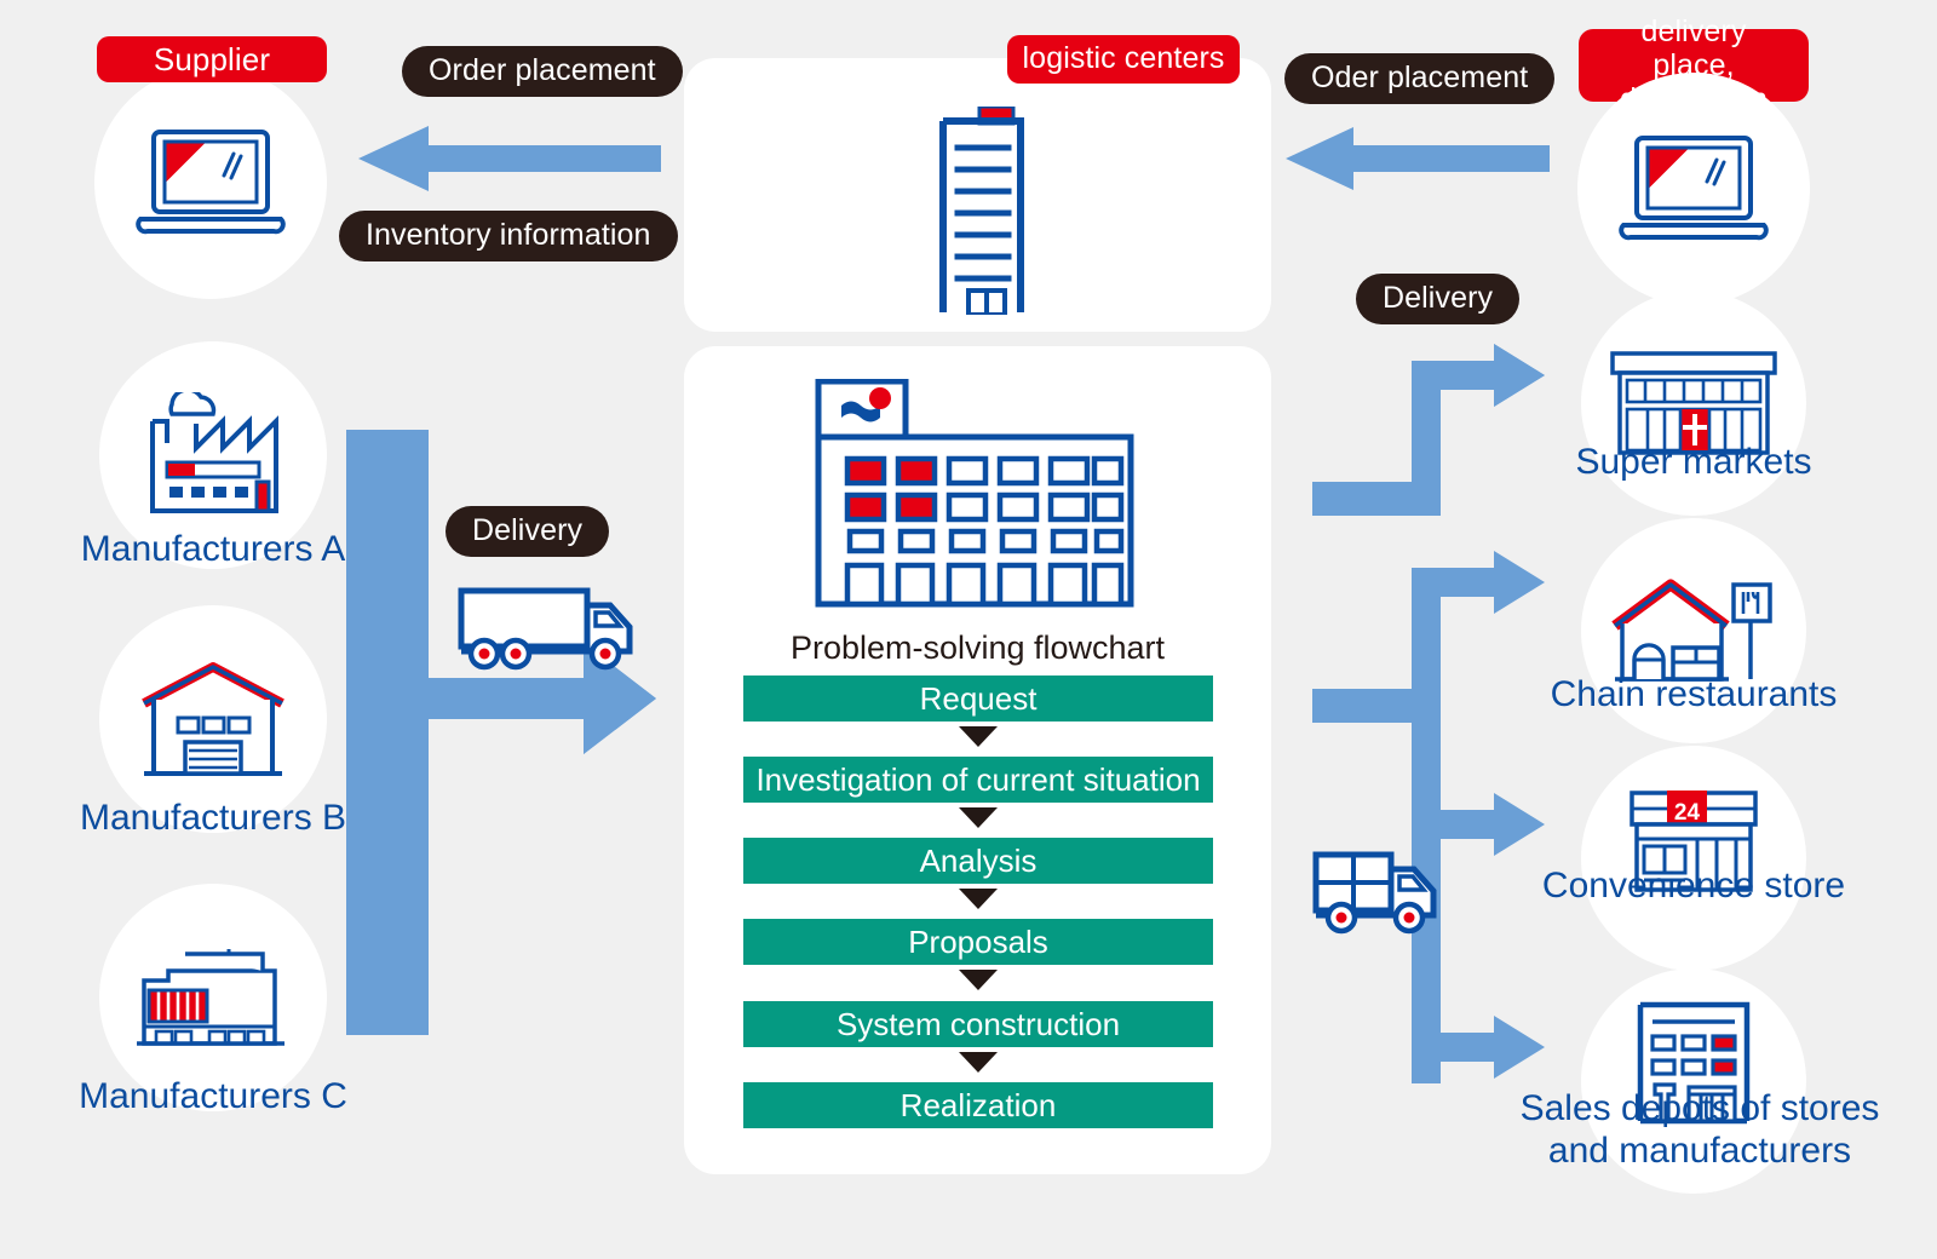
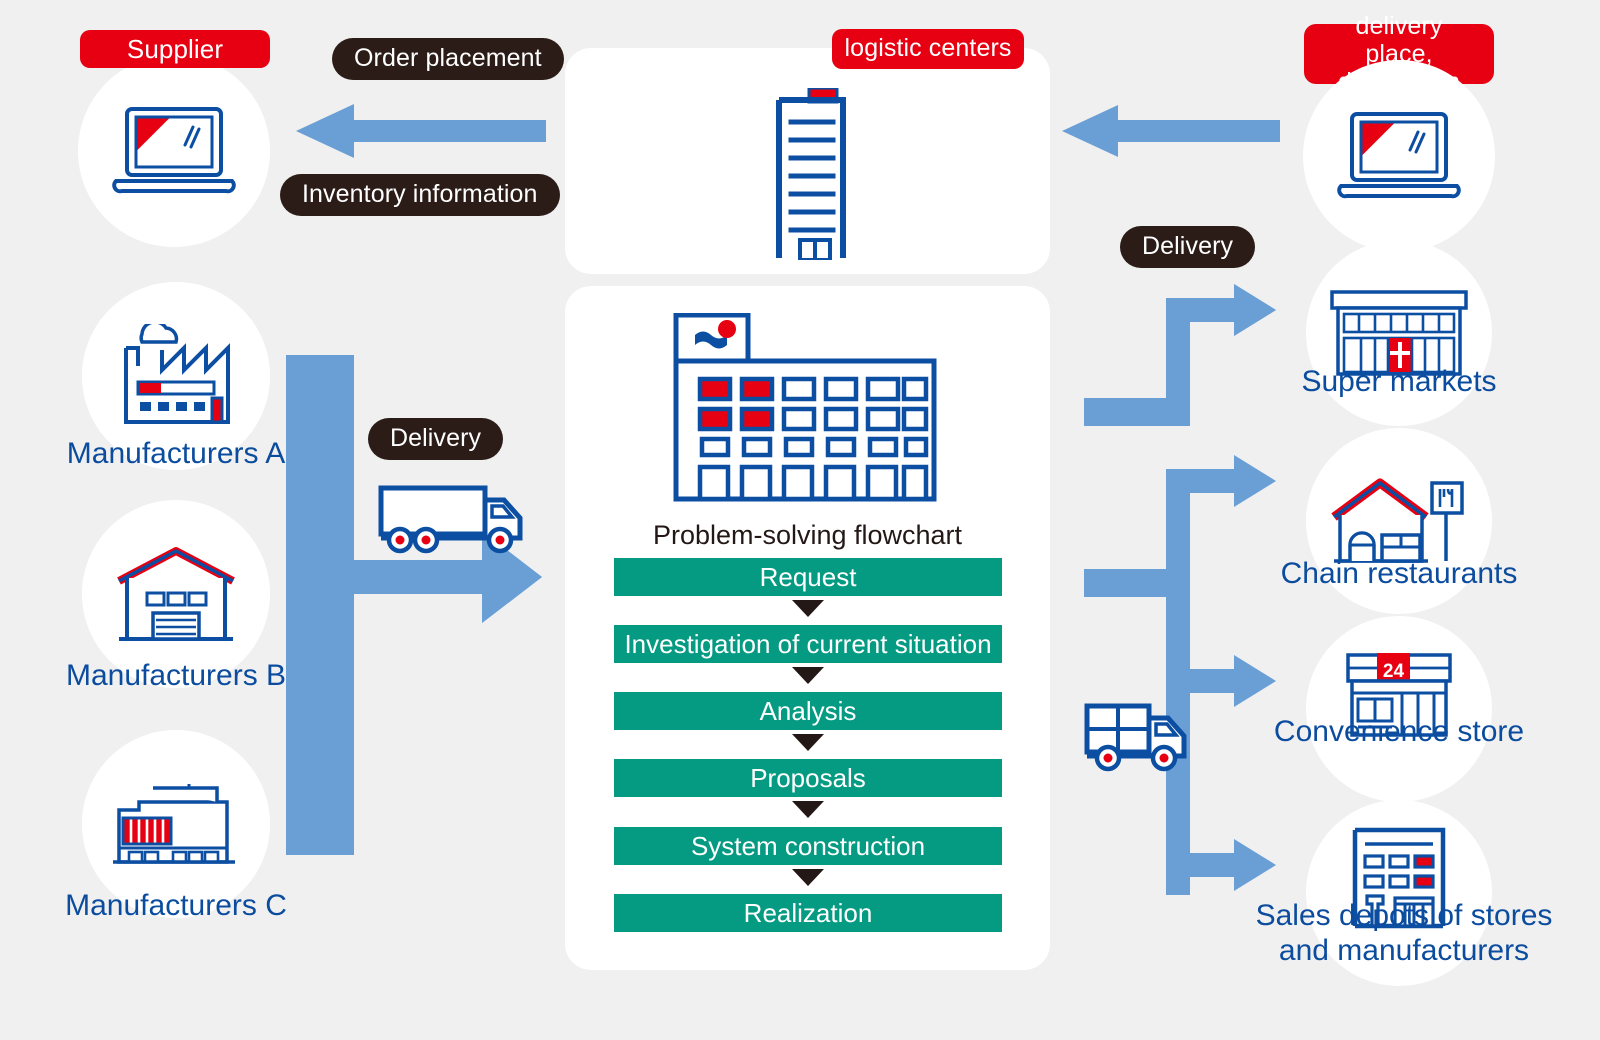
  Supplier
  Order placement
  Inventory information
  logistic centers
- Oder placement
  delivery place,
  Manufacturers A
  Manufacturers B
  Manufacturers C
  Delivery
  Problem-solving flowchart
  Request
  Investigation of current situation
  Analysis
  Proposals
  System construction
  Realization
  Delivery
  Super markets
  Chain restaurants
  24
  Convenience store
  Sales depots of stores
  and manufacturers
